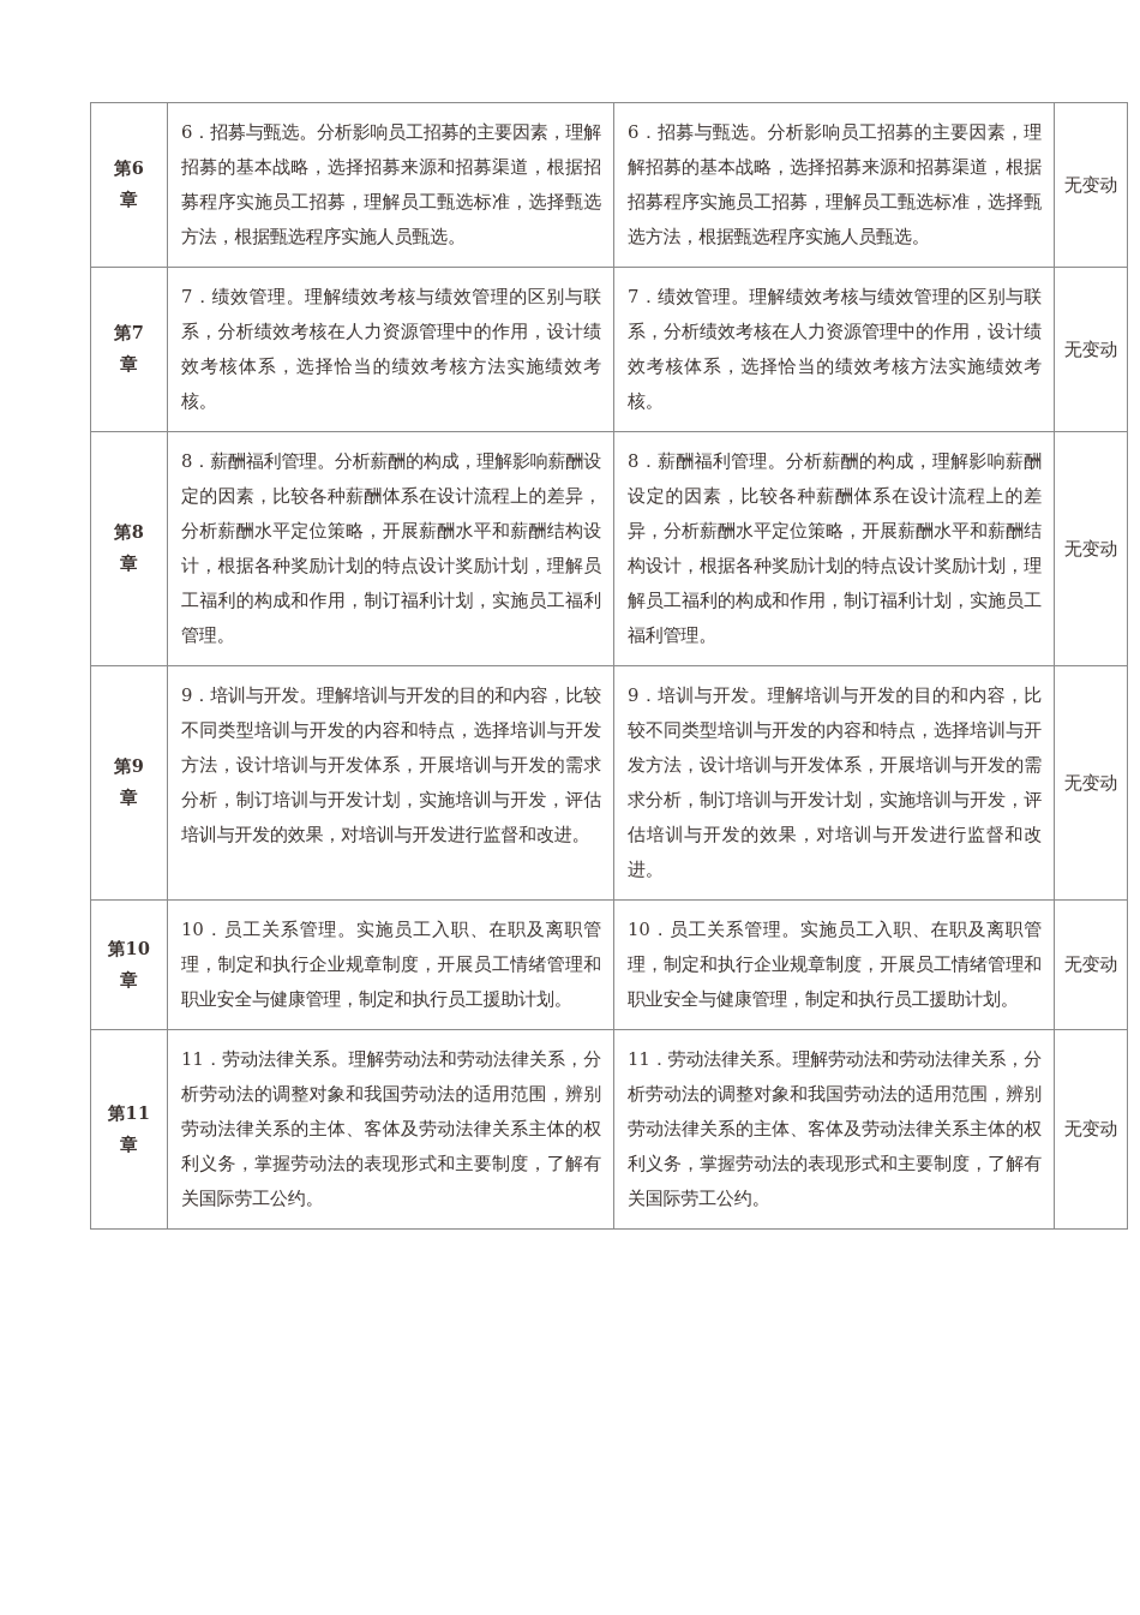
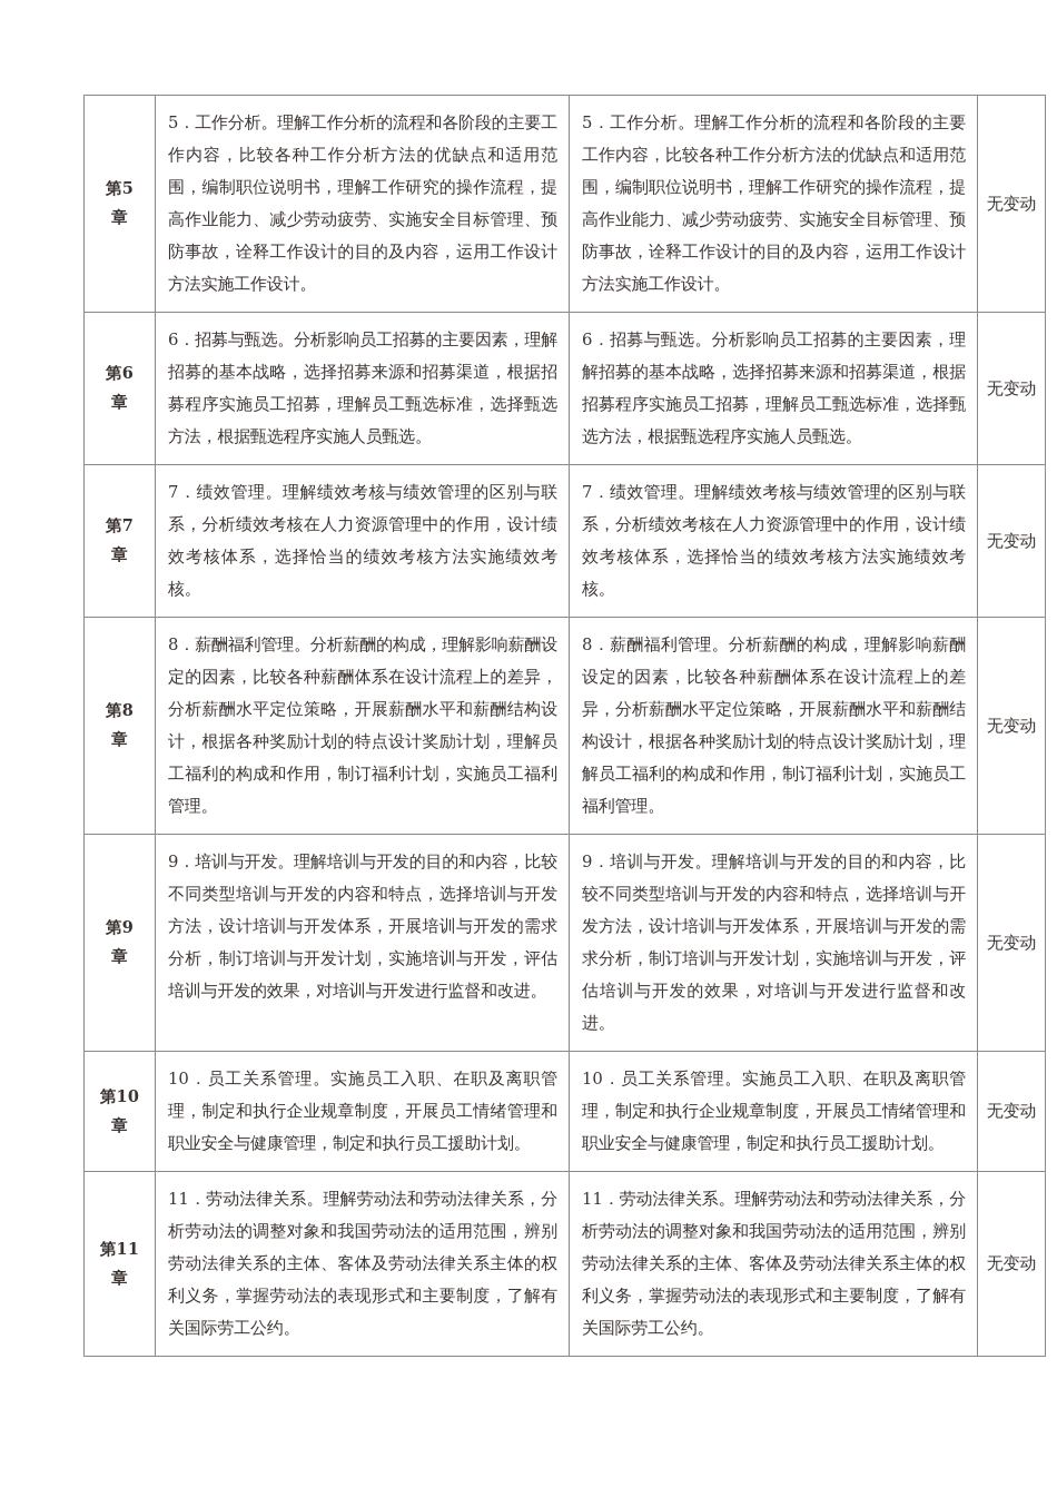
+ 第5 章	5．工作分析。理解工作分析的流程和各阶段的主要工作内容，比较各种工作分析方法的优缺点和适用范围，编制职位说明书，理解工作研究的操作流程，提高作业能力、减少劳动疲劳、实施安全目标管理、预防事故，诠释工作设计的目的及内容，运用工作设计方法实施工作设计。	5．工作分析。理解工作分析的流程和各阶段的主要工作内容，比较各种工作分析方法的优缺点和适用范围，编制职位说明书，理解工作研究的操作流程，提高作业能力、减少劳动疲劳、实施安全目标管理、预防事故，诠释工作设计的目的及内容，运用工作设计方法实施工作设计。	无变动
  第6 章	6．招募与甄选。分析影响员工招募的主要因素，理解招募的基本战略，选择招募来源和招募渠道，根据招募程序实施员工招募，理解员工甄选标准，选择甄选方法，根据甄选程序实施人员甄选。	6．招募与甄选。分析影响员工招募的主要因素，理解招募的基本战略，选择招募来源和招募渠道，根据招募程序实施员工招募，理解员工甄选标准，选择甄选方法，根据甄选程序实施人员甄选。	无变动
  第7 章	7．绩效管理。理解绩效考核与绩效管理的区别与联系，分析绩效考核在人力资源管理中的作用，设计绩效考核体系，选择恰当的绩效考核方法实施绩效考核。	7．绩效管理。理解绩效考核与绩效管理的区别与联系，分析绩效考核在人力资源管理中的作用，设计绩效考核体系，选择恰当的绩效考核方法实施绩效考核。	无变动
  第8 章	8．薪酬福利管理。分析薪酬的构成，理解影响薪酬设定的因素，比较各种薪酬体系在设计流程上的差异，分析薪酬水平定位策略，开展薪酬水平和薪酬结构设计，根据各种奖励计划的特点设计奖励计划，理解员工福利的构成和作用，制订福利计划，实施员工福利管理。	8．薪酬福利管理。分析薪酬的构成，理解影响薪酬设定的因素，比较各种薪酬体系在设计流程上的差异，分析薪酬水平定位策略，开展薪酬水平和薪酬结构设计，根据各种奖励计划的特点设计奖励计划，理解员工福利的构成和作用，制订福利计划，实施员工福利管理。	无变动
  第9 章	9．培训与开发。理解培训与开发的目的和内容，比较不同类型培训与开发的内容和特点，选择培训与开发方法，设计培训与开发体系，开展培训与开发的需求分析，制订培训与开发计划，实施培训与开发，评估培训与开发的效果，对培训与开发进行监督和改进。	9．培训与开发。理解培训与开发的目的和内容，比较不同类型培训与开发的内容和特点，选择培训与开发方法，设计培训与开发体系，开展培训与开发的需求分析，制订培训与开发计划，实施培训与开发，评估培训与开发的效果，对培训与开发进行监督和改进。	无变动
  第10 章	10．员工关系管理。实施员工入职、在职及离职管理，制定和执行企业规章制度，开展员工情绪管理和职业安全与健康管理，制定和执行员工援助计划。	10．员工关系管理。实施员工入职、在职及离职管理，制定和执行企业规章制度，开展员工情绪管理和职业安全与健康管理，制定和执行员工援助计划。	无变动
  第11 章	11．劳动法律关系。理解劳动法和劳动法律关系，分析劳动法的调整对象和我国劳动法的适用范围，辨别劳动法律关系的主体、客体及劳动法律关系主体的权利义务，掌握劳动法的表现形式和主要制度，了解有关国际劳工公约。	11．劳动法律关系。理解劳动法和劳动法律关系，分析劳动法的调整对象和我国劳动法的适用范围，辨别劳动法律关系的主体、客体及劳动法律关系主体的权利义务，掌握劳动法的表现形式和主要制度，了解有关国际劳工公约。	无变动
